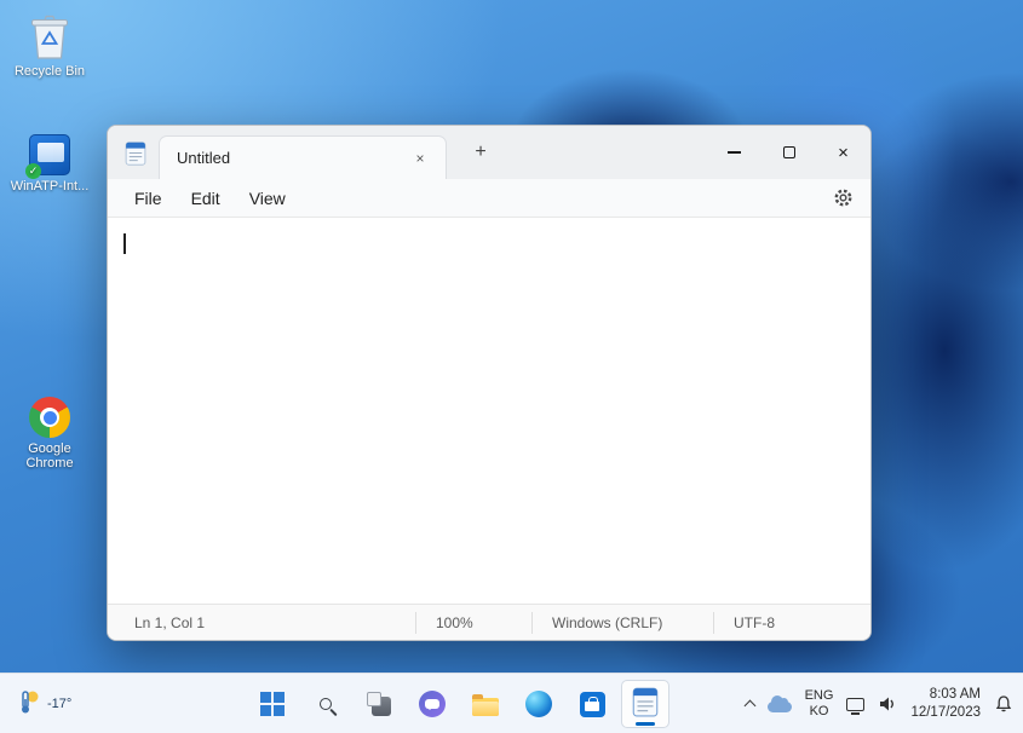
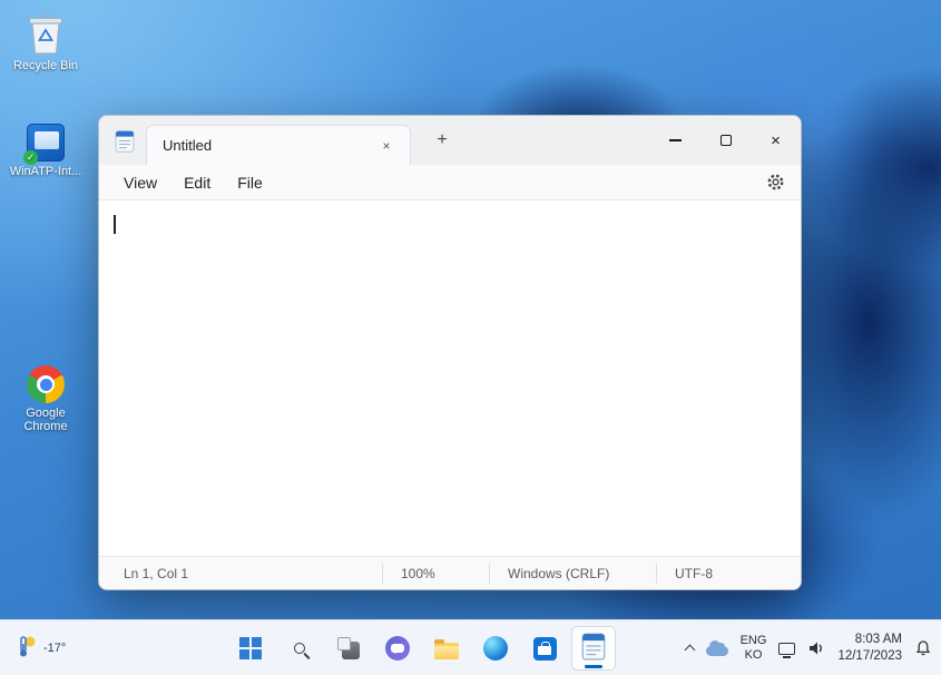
  Recycle Bin
  WinATP-Int...
  Google Chrome
  Untitled
  ×
  +
  ×
- File
+ View
  Edit
- View
+ File
  Ln 1, Col 1
  100%
  Windows (CRLF)
  UTF-8
  -17°
  ENG
  KO
  8:03 AM
  12/17/2023
